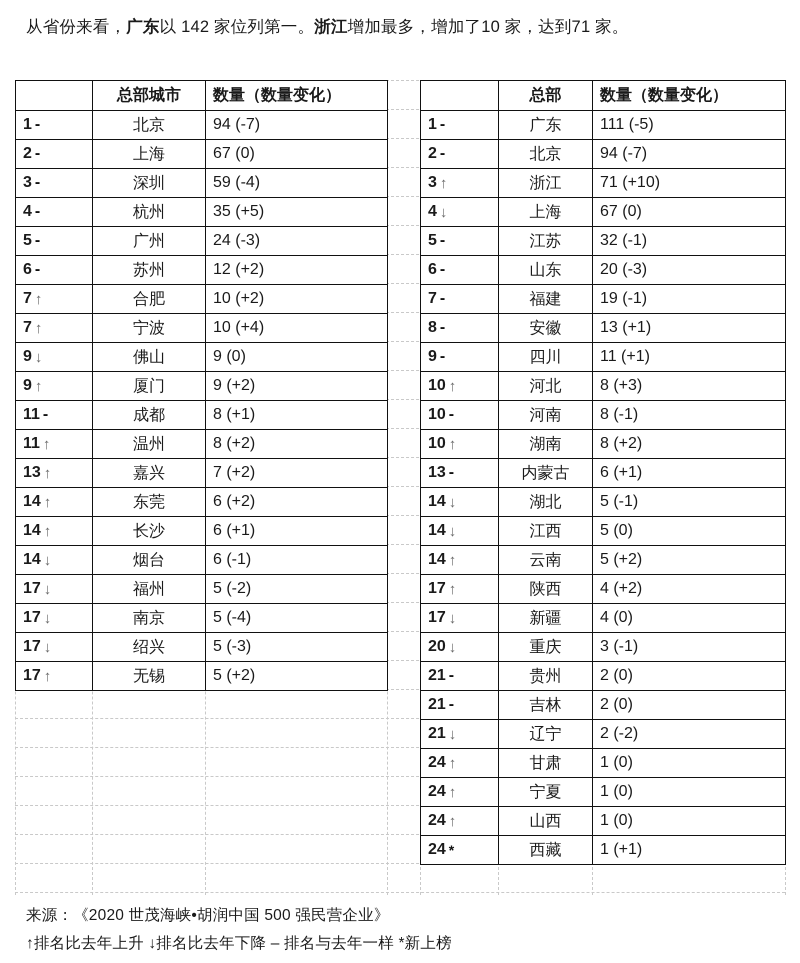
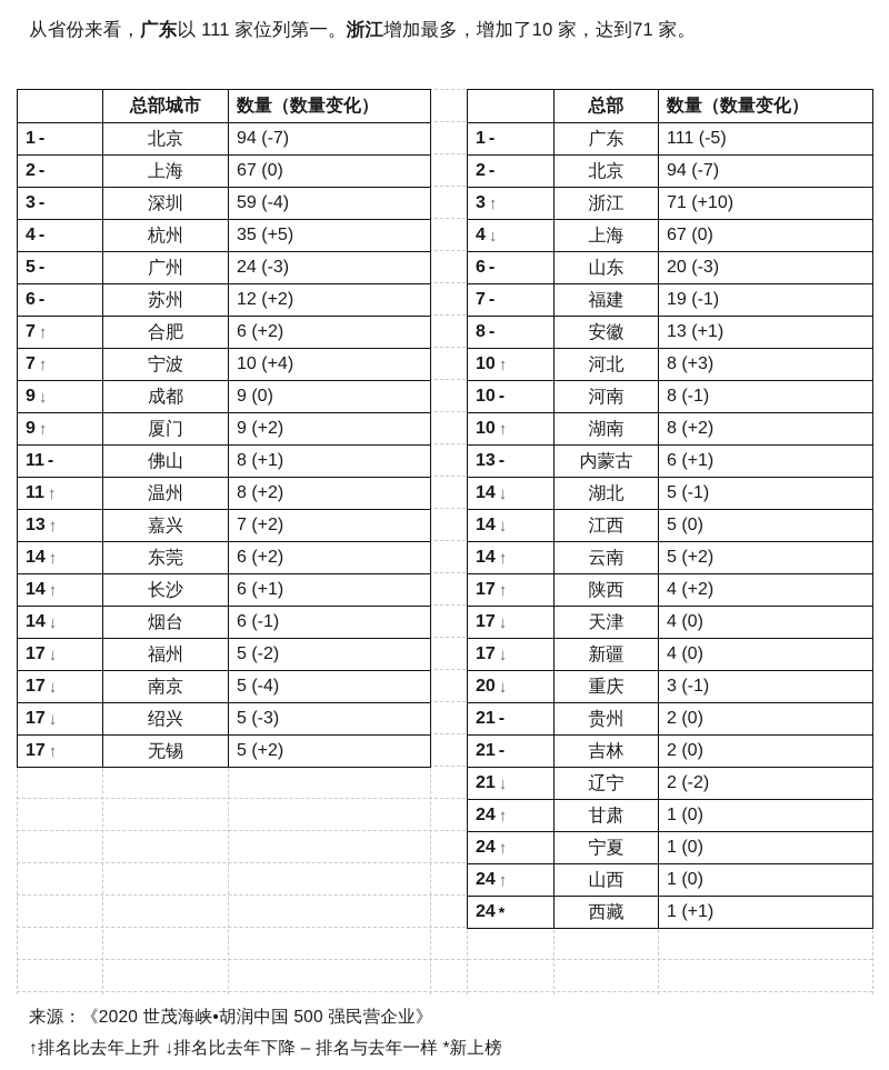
- 从省份来看，广东以 142 家位列第一。浙江增加最多，增加了10 家，达到71 家。
+ 从省份来看，广东以 111 家位列第一。浙江增加最多，增加了10 家，达到71 家。
  	总部城市	数量（数量变化）
  1 -	北京	94 (-7)
  2 -	上海	67 (0)
  3 -	深圳	59 (-4)
  4 -	杭州	35 (+5)
  5 -	广州	24 (-3)
  6 -	苏州	12 (+2)
- 7 ↑	合肥	10 (+2)
+ 7 ↑	合肥	6 (+2)
  7 ↑	宁波	10 (+4)
- 9 ↓	佛山	9 (0)
+ 9 ↓	成都	9 (0)
  9 ↑	厦门	9 (+2)
- 11 -	成都	8 (+1)
+ 11 -	佛山	8 (+1)
  11 ↑	温州	8 (+2)
  13 ↑	嘉兴	7 (+2)
  14 ↑	东莞	6 (+2)
  14 ↑	长沙	6 (+1)
  14 ↓	烟台	6 (-1)
  17 ↓	福州	5 (-2)
  17 ↓	南京	5 (-4)
  17 ↓	绍兴	5 (-3)
  17 ↑	无锡	5 (+2)
  	总部	数量（数量变化）
  1 -	广东	111 (-5)
  2 -	北京	94 (-7)
  3 ↑	浙江	71 (+10)
  4 ↓	上海	67 (0)
- 5 -	江苏	32 (-1)
  6 -	山东	20 (-3)
  7 -	福建	19 (-1)
  8 -	安徽	13 (+1)
- 9 -	四川	11 (+1)
  10 ↑	河北	8 (+3)
  10 -	河南	8 (-1)
  10 ↑	湖南	8 (+2)
  13 -	内蒙古	6 (+1)
  14 ↓	湖北	5 (-1)
  14 ↓	江西	5 (0)
  14 ↑	云南	5 (+2)
  17 ↑	陕西	4 (+2)
+ 17 ↓	天津	4 (0)
  17 ↓	新疆	4 (0)
  20 ↓	重庆	3 (-1)
  21 -	贵州	2 (0)
  21 -	吉林	2 (0)
  21 ↓	辽宁	2 (-2)
  24 ↑	甘肃	1 (0)
  24 ↑	宁夏	1 (0)
  24 ↑	山西	1 (0)
  24 *	西藏	1 (+1)
  来源：《2020 世茂海峡•胡润中国 500 强民营企业》
  ↑排名比去年上升 ↓排名比去年下降 – 排名与去年一样 *新上榜
